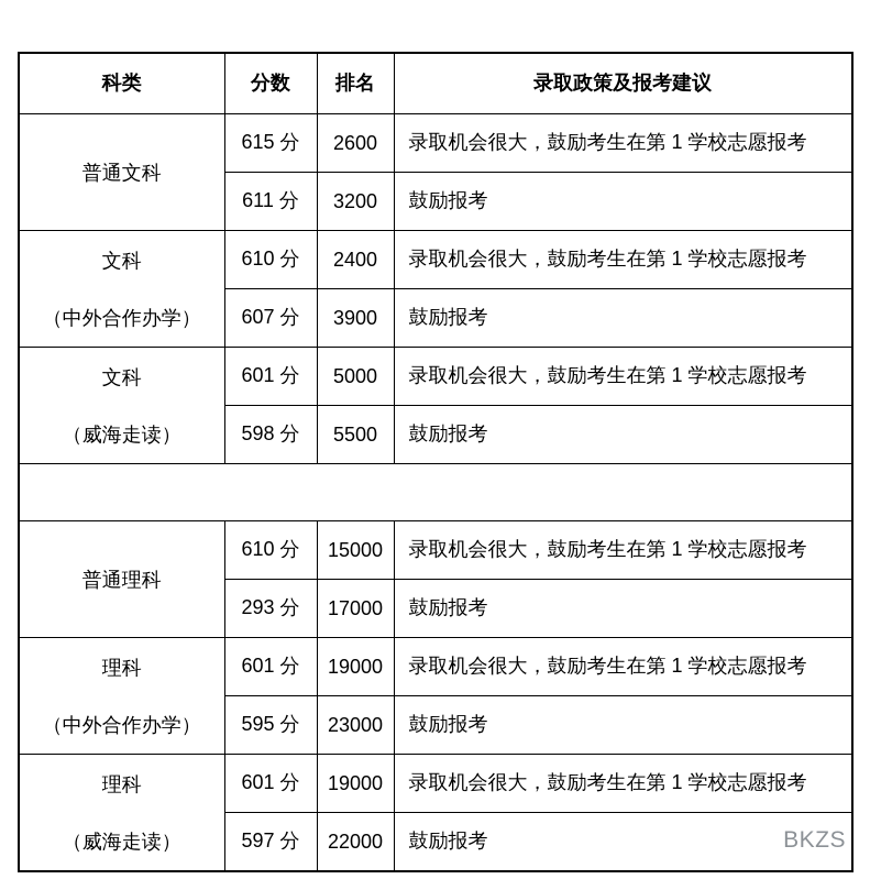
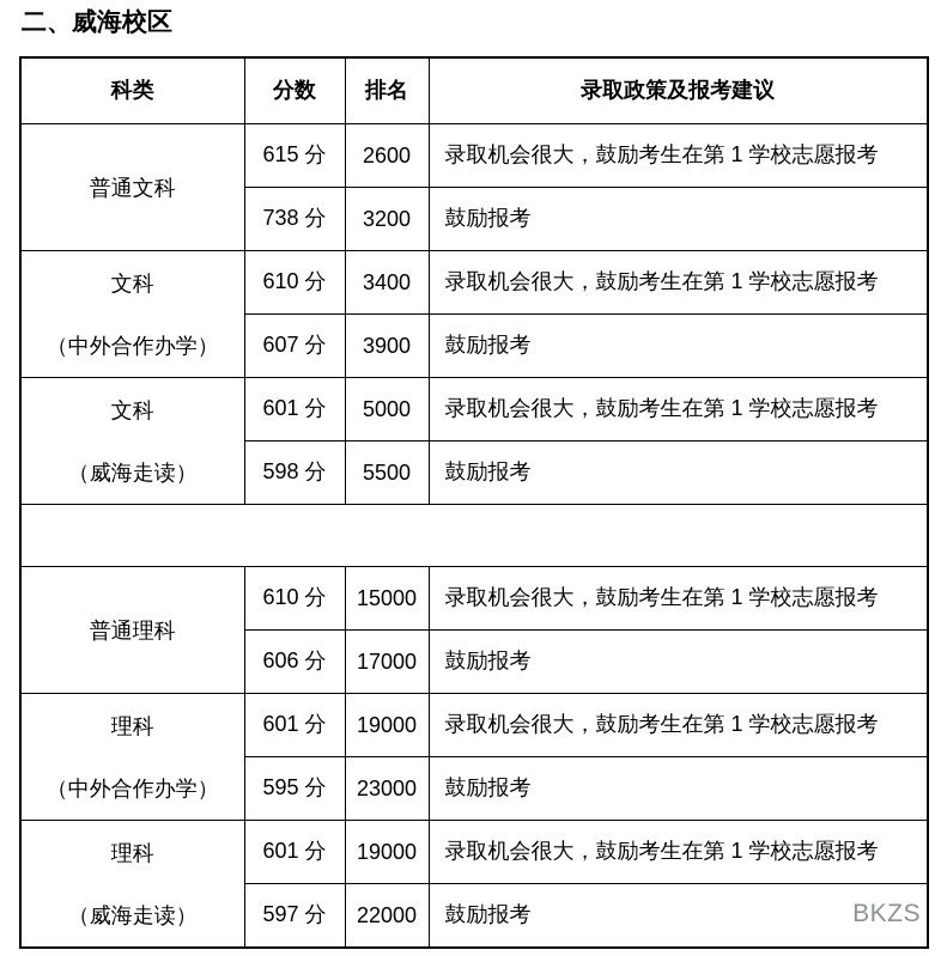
+ 二、威海校区
  科类	分数	排名	录取政策及报考建议
  普通文科	615 分	2600	录取机会很大，鼓励考生在第 1 学校志愿报考
- 611 分	3200	鼓励报考
+ 738 分	3200	鼓励报考
- 文科 （中外合作办学）	610 分	2400	录取机会很大，鼓励考生在第 1 学校志愿报考
+ 文科 （中外合作办学）	610 分	3400	录取机会很大，鼓励考生在第 1 学校志愿报考
  607 分	3900	鼓励报考
  文科 （威海走读）	601 分	5000	录取机会很大，鼓励考生在第 1 学校志愿报考
  598 分	5500	鼓励报考
  普通理科	610 分	15000	录取机会很大，鼓励考生在第 1 学校志愿报考
- 293 分	17000	鼓励报考
+ 606 分	17000	鼓励报考
  理科 （中外合作办学）	601 分	19000	录取机会很大，鼓励考生在第 1 学校志愿报考
  595 分	23000	鼓励报考
  理科 （威海走读）	601 分	19000	录取机会很大，鼓励考生在第 1 学校志愿报考
  597 分	22000	鼓励报考
  BKZS
